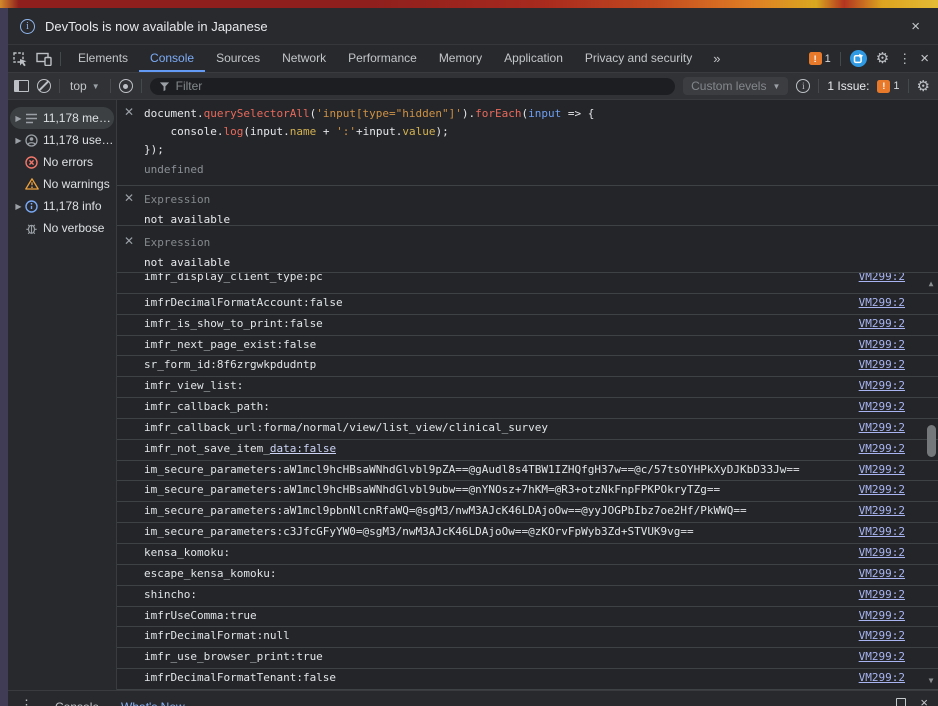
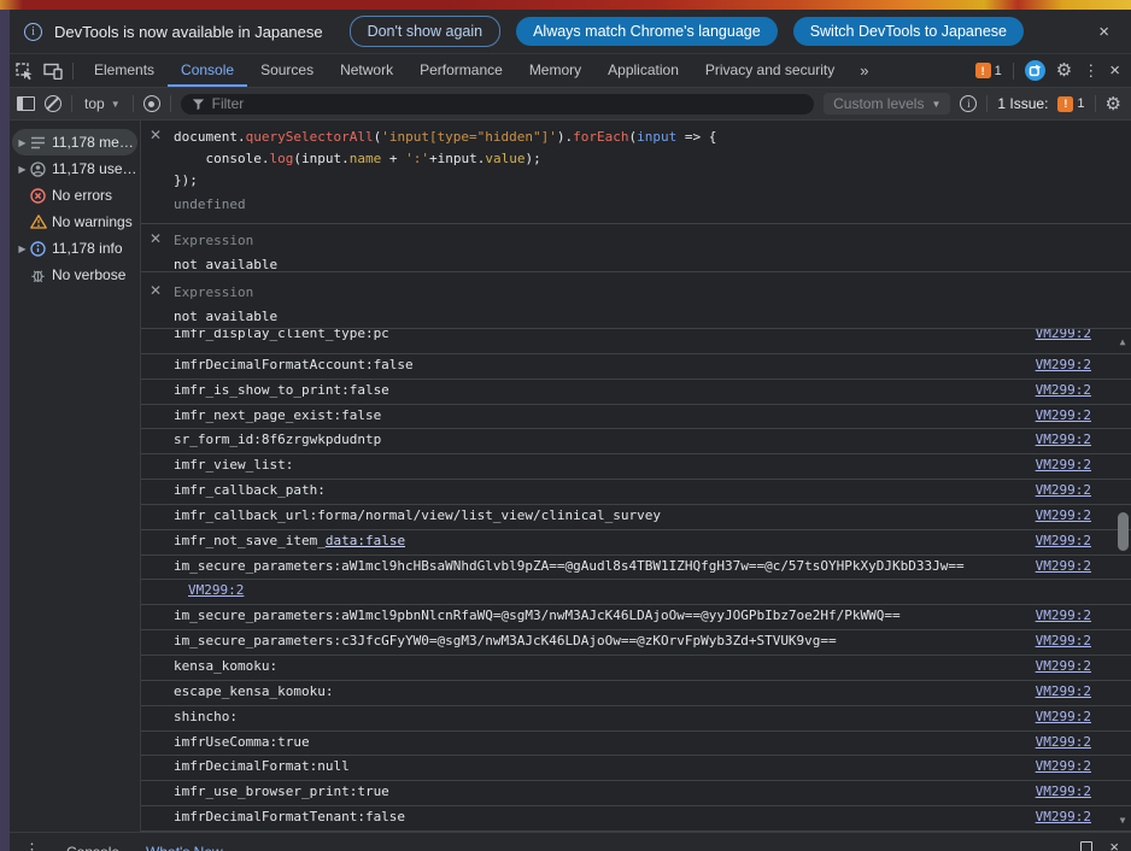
  i
  DevTools is now available in Japanese
+ Don't show again
+ Always match Chrome's language
+ Switch DevTools to Japanese
  ×
  Elements
  Console
  Sources
  Network
  Performance
  Memory
  Application
  Privacy and security
  »
  1
  ⚙
  ⋮
  ×
  top
  ▼
  Filter
  Custom levels
  ▼
  i
  1 Issue:
  1
  ⚙
  ▶
  11,178 me…
  ▶
  11,178 use…
  No errors
  No warnings
  ▶
  11,178 info
  No verbose
  ✕
  document.querySelectorAll('input[type="hidden"]').forEach(input => {
  console.log(input.name + ':'+input.value);
  });
  undefined
  ✕
  Expression
  not available
  ✕
  Expression
  not available
  imfr_display_client_type:pc
  VM299:2
  imfrDecimalFormatAccount:false
  VM299:2
  imfr_is_show_to_print:false
  VM299:2
  imfr_next_page_exist:false
  VM299:2
  sr_form_id:8f6zrgwkpdudntp
  VM299:2
  imfr_view_list:
  VM299:2
  imfr_callback_path:
  VM299:2
  imfr_callback_url:forma/normal/view/list_view/clinical_survey
  VM299:2
  imfr_not_save_item_data:false
  VM299:2
  im_secure_parameters:aW1mcl9hcHBsaWNhdGlvbl9pZA==@gAudl8s4TBW1IZHQfgH37w==@c/57tsOYHPkXyDJKbD33Jw==
  VM299:2
- im_secure_parameters:aW1mcl9hcHBsaWNhdGlvbl9ubw==@nYNOsz+7hKM=@R3+otzNkFnpFPKPOkryTZg==
  VM299:2
  im_secure_parameters:aW1mcl9pbnNlcnRfaWQ=@sgM3/nwM3AJcK46LDAjoOw==@yyJOGPbIbz7oe2Hf/PkWWQ==
  VM299:2
  im_secure_parameters:c3JfcGFyYW0=@sgM3/nwM3AJcK46LDAjoOw==@zKOrvFpWyb3Zd+STVUK9vg==
  VM299:2
  kensa_komoku:
  VM299:2
  escape_kensa_komoku:
  VM299:2
  shincho:
  VM299:2
  imfrUseComma:true
  VM299:2
  imfrDecimalFormat:null
  VM299:2
  imfr_use_browser_print:true
  VM299:2
  imfrDecimalFormatTenant:false
  VM299:2
  ▲
  ▼
  ⋮
  ×
